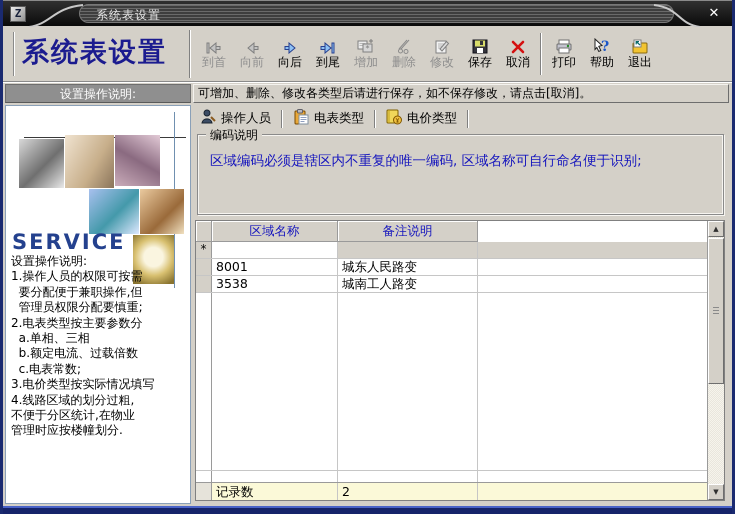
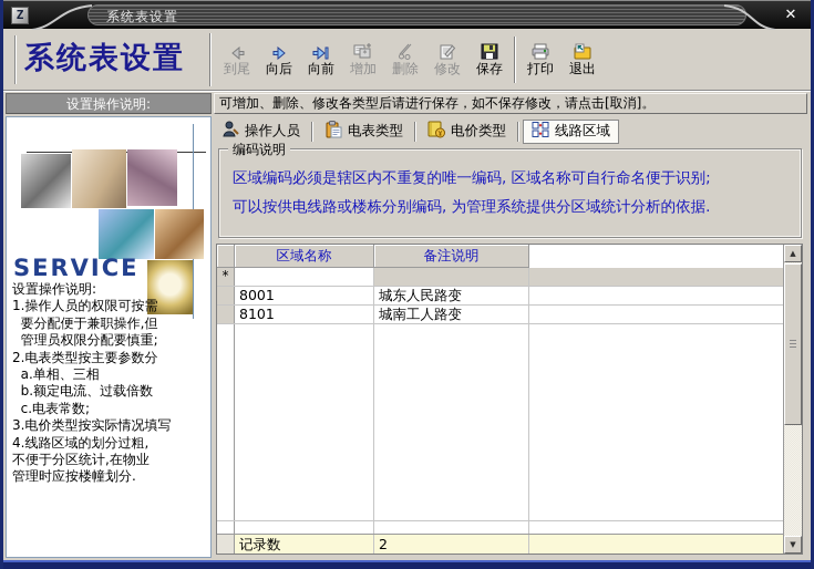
  Z
  系统表设置
  ✕
  系统表设置
- 到首
- 向前
+ 到尾
  向后
- 到尾
+ 向前
  *
  增加
  删除
  修改
  保存
- 取消
  打印
- ?
- 帮助
  退出
  设置操作说明:
  SERVICE
  设置操作说明:
  1.操作人员的权限可按需
  要分配便于兼职操作,但
  管理员权限分配要慎重;
  2.电表类型按主要参数分
  a.单相、三相
  b.额定电流、过载倍数
  c.电表常数;
  3.电价类型按实际情况填写
  4.线路区域的划分过粗,
  不便于分区统计,在物业
  管理时应按楼幢划分.
  可增加、删除、修改各类型后请进行保存，如不保存修改，请点击[取消]。
  操作人员
  电表类型
  电价类型
+ 线路区域
  编码说明
  区域编码必须是辖区内不重复的唯一编码, 区域名称可自行命名便于识别;
+ 可以按供电线路或楼栋分别编码, 为管理系统提供分区域统计分析的依据.
  区域名称
  备注说明
  *
  8001
  城东人民路变
- 3538
+ 8101
  城南工人路变
  记录数
  2
  ▲
  ▼
